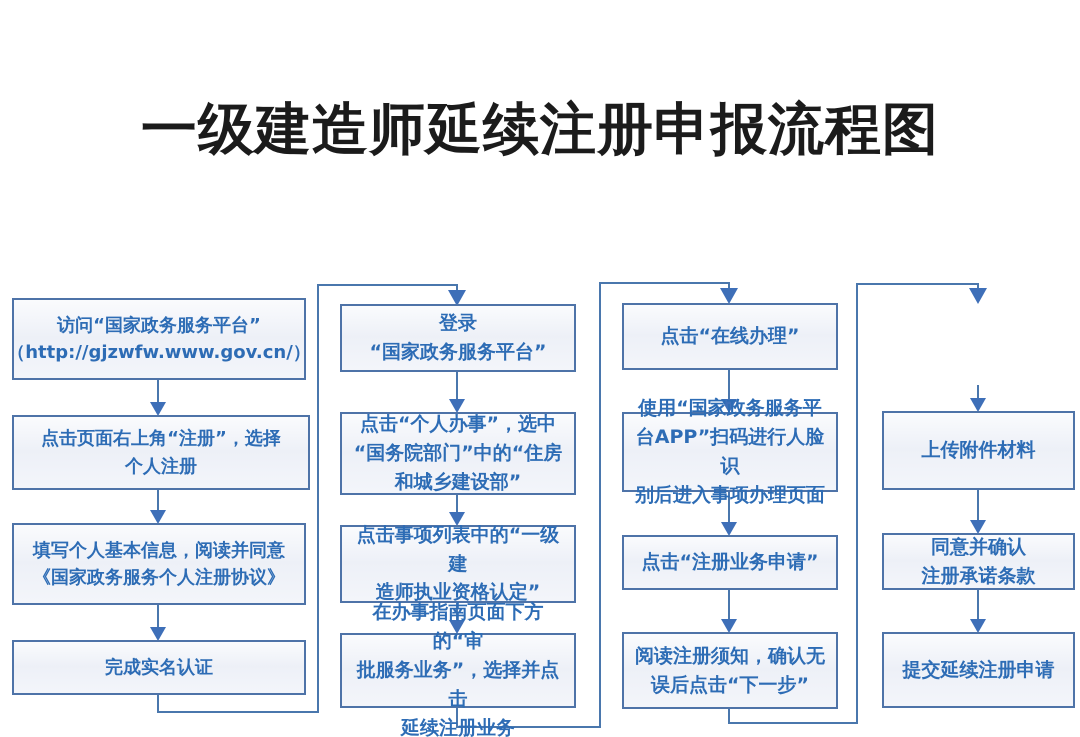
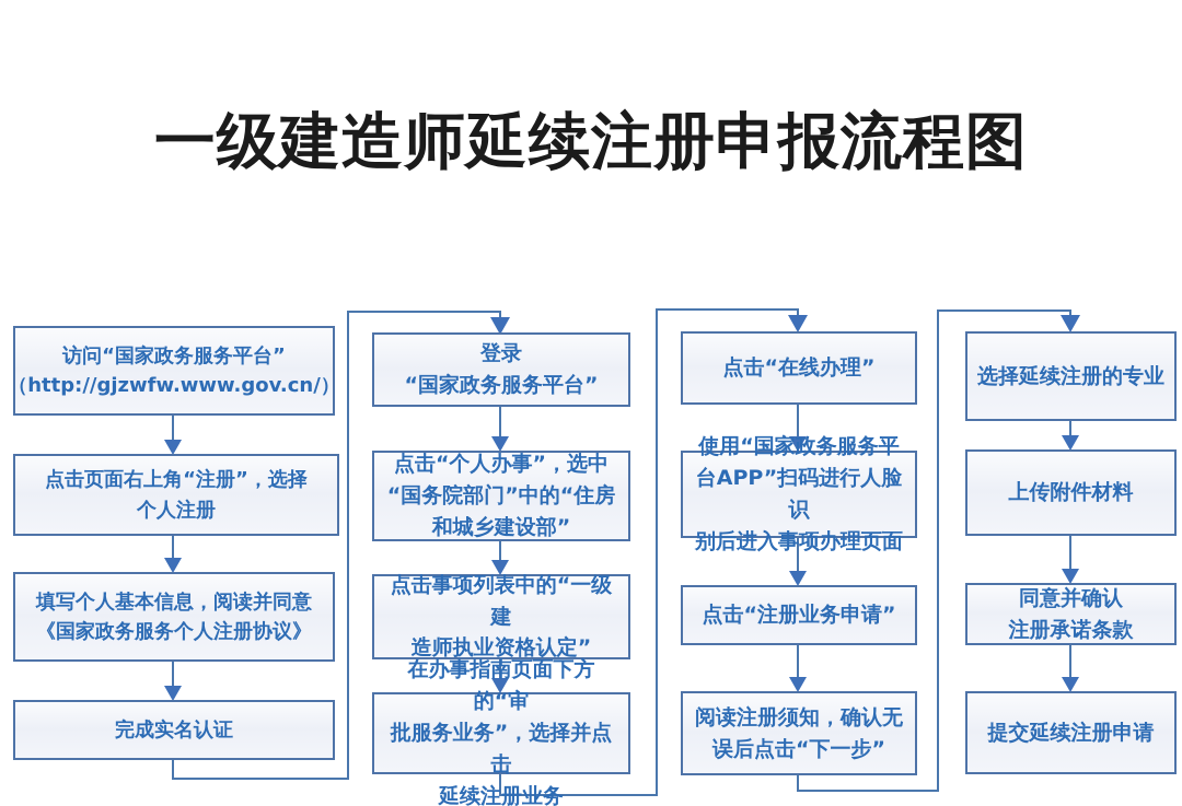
  一级建造师延续注册申报流程图
  访问“国家政务服务平台”
  （http://gjzwfw.www.gov.cn/）
  点击页面右上角“注册”，选择
  个人注册
  填写个人基本信息，阅读并同意
  《国家政务服务个人注册协议》
  完成实名认证
  登录
  “国家政务服务平台”
  点击“个人办事”，选中
  “国务院部门”中的“住房
  和城乡建设部”
  点击事项列表中的“一级建
  造师执业资格认定”
  在办事指南页面下方的“审
  批服务业务”，选择并点击
  延续注册业务
  点击“在线办理”
  使用“国家政务服务平
  台APP”扫码进行人脸识
  别后进入事项办理页面
  点击“注册业务申请”
  阅读注册须知，确认无
  误后点击“下一步”
+ 选择延续注册的专业
  上传附件材料
  同意并确认
  注册承诺条款
  提交延续注册申请
